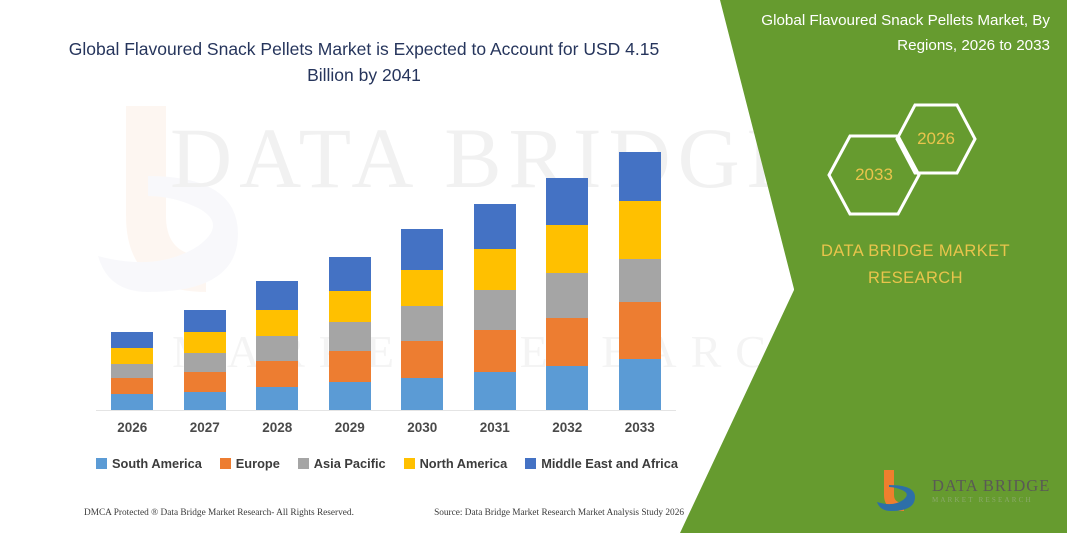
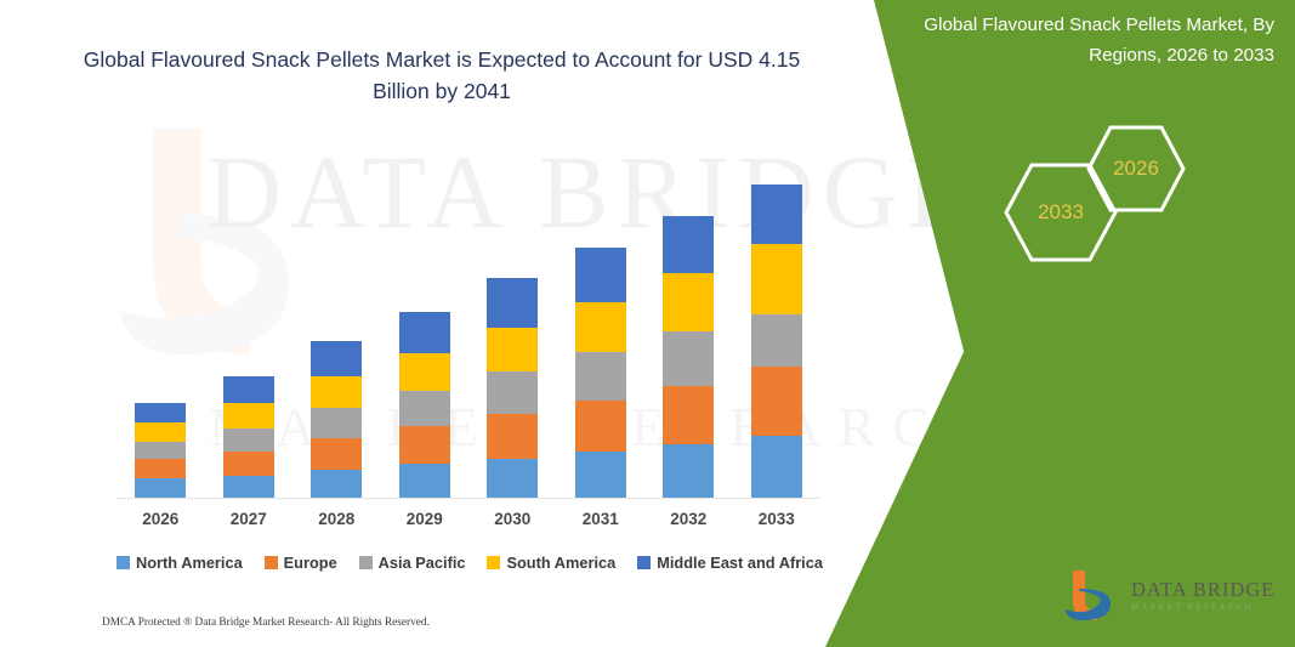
  DATA BRIG
  Global Flavoured Snack Pellets Market is Expected to Account for USD 4.15 Billion by 2041
  2026
  2027
  2028
  2029
  2030
  2031
  2032
  2033
- South America
+ North America
  Europe
  Asia Pacific
- North America
+ South America
  Middle East and Africa
  DMCA Protected ® Data Bridge Market Research- All Rights Reserved.
- Source: Data Bridge Market Research Market Analysis Study 2026
  Global Flavoured Snack Pellets Market, By Regions, 2026 to 2033
  2033
  2026
- DATA BRIDGE MARKET
- RESEARCH
  DATA BRIDGE
  MARKET RESEARCH
